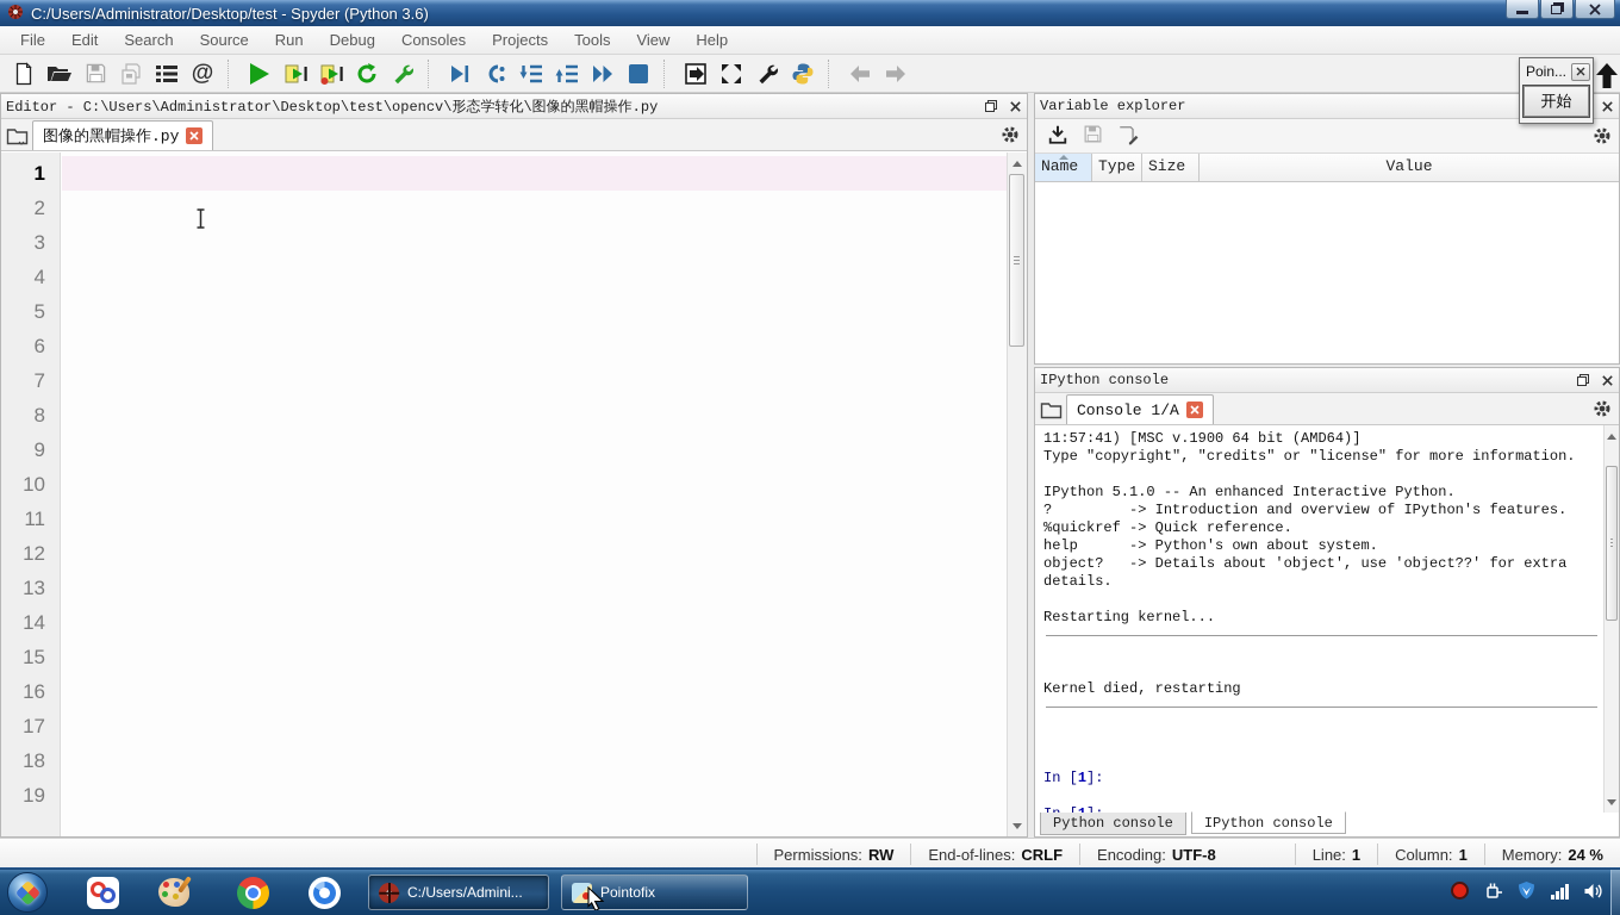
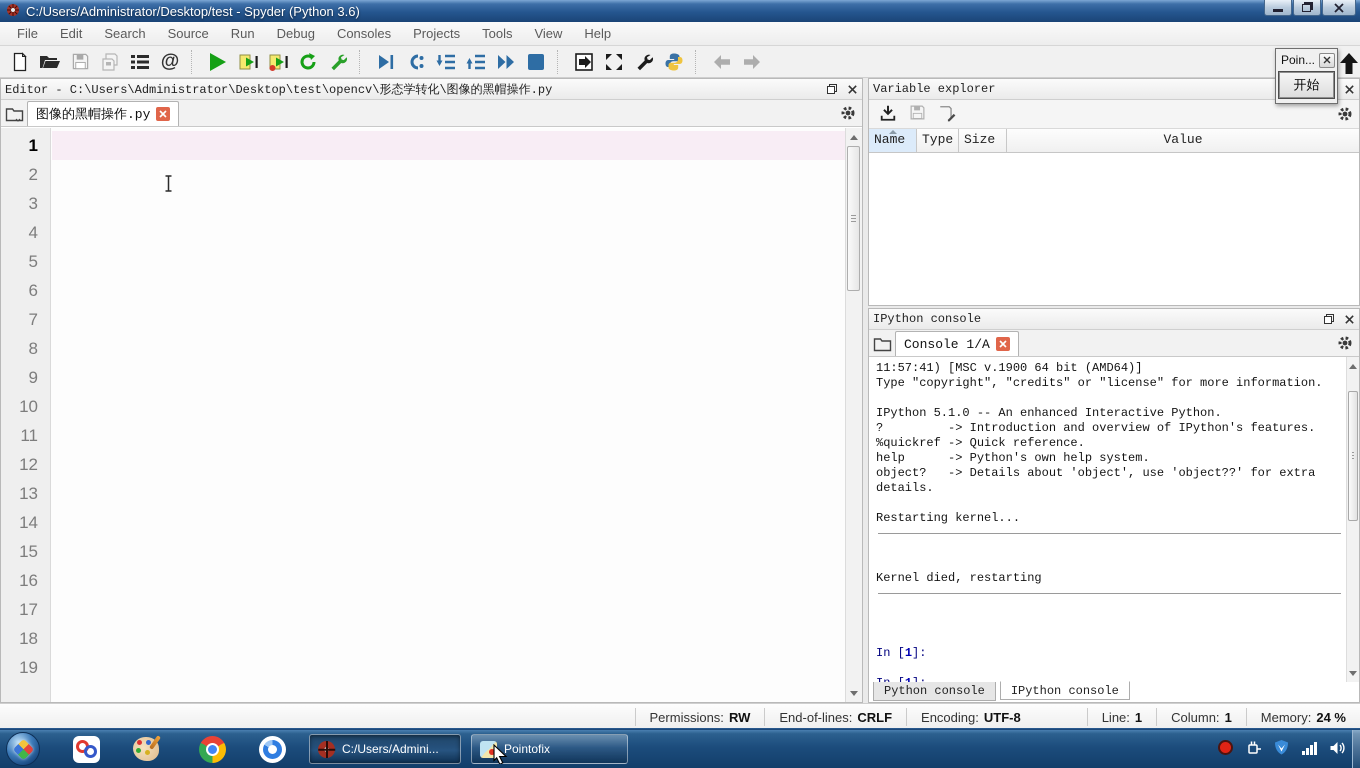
  C:/Users/Administrator/Desktop/test - Spyder (Python 3.6)
  File
  Edit
  Search
  Source
  Run
  Debug
  Consoles
  Projects
  Tools
  View
  Help
  @
  Editor - C:\Users\Administrator\Desktop\test\opencv\形态学转化\图像的黑帽操作.py
  图像的黑帽操作.py
  1
  2
  3
  4
  5
  6
  7
  8
  9
  10
  11
  12
  13
  14
  15
  16
  17
  18
  19
  Variable explorer
  Name
  Type
  Size
  Value
  IPython console
  Console 1/A
  11:57:41) [MSC v.1900 64 bit (AMD64)]
  Type "copyright", "credits" or "license" for more information.
  IPython 5.1.0 -- An enhanced Interactive Python.
  ? -> Introduction and overview of IPython's features.
  %quickref -> Quick reference.
- help -> Python's own about system.
+ help -> Python's own help system.
  object? -> Details about 'object', use 'object??' for extra
  details.
  Restarting kernel...
  Kernel died, restarting
  In [1]:
  Python console
  IPython console
  Permissions:
  RW
  End-of-lines:
  CRLF
  Encoding:
  UTF-8
  Line:
  1
  Column:
  1
  Memory:
  24 %
  Poin...
  开始
  C:/Users/Admini...
  Pointofix
